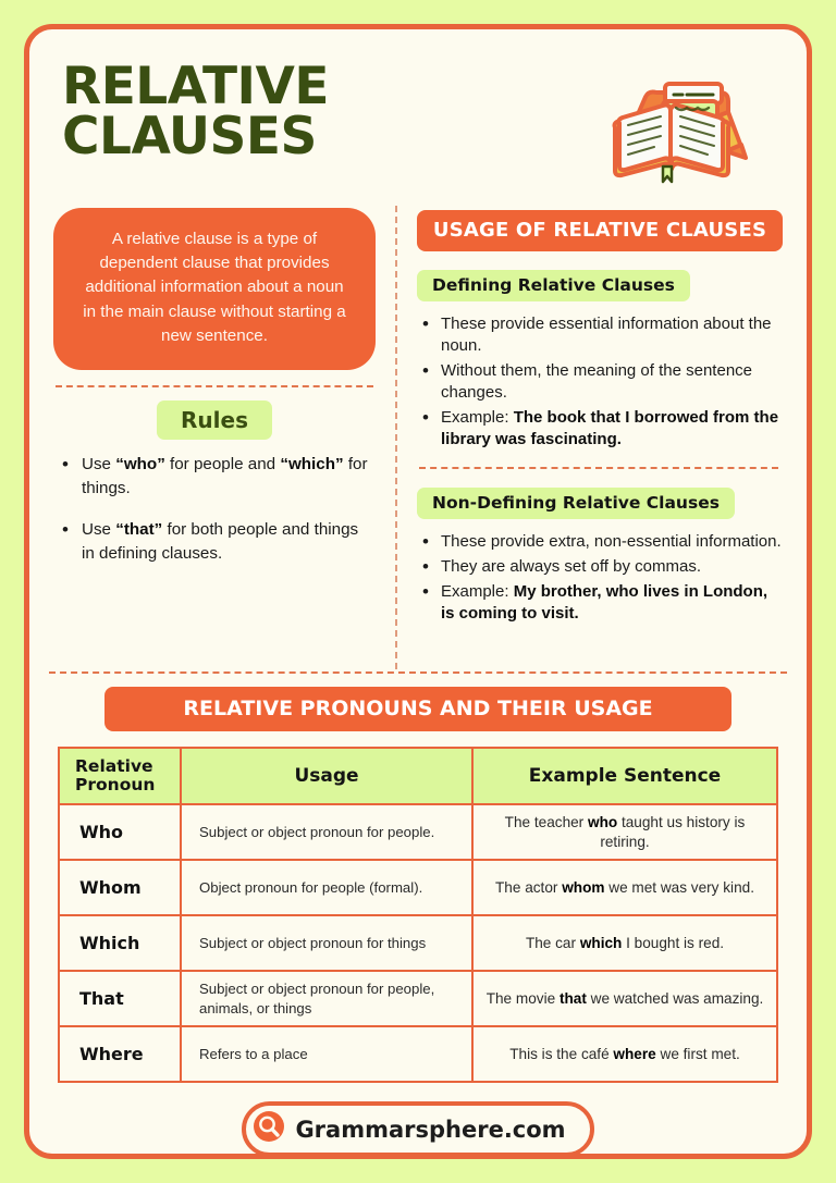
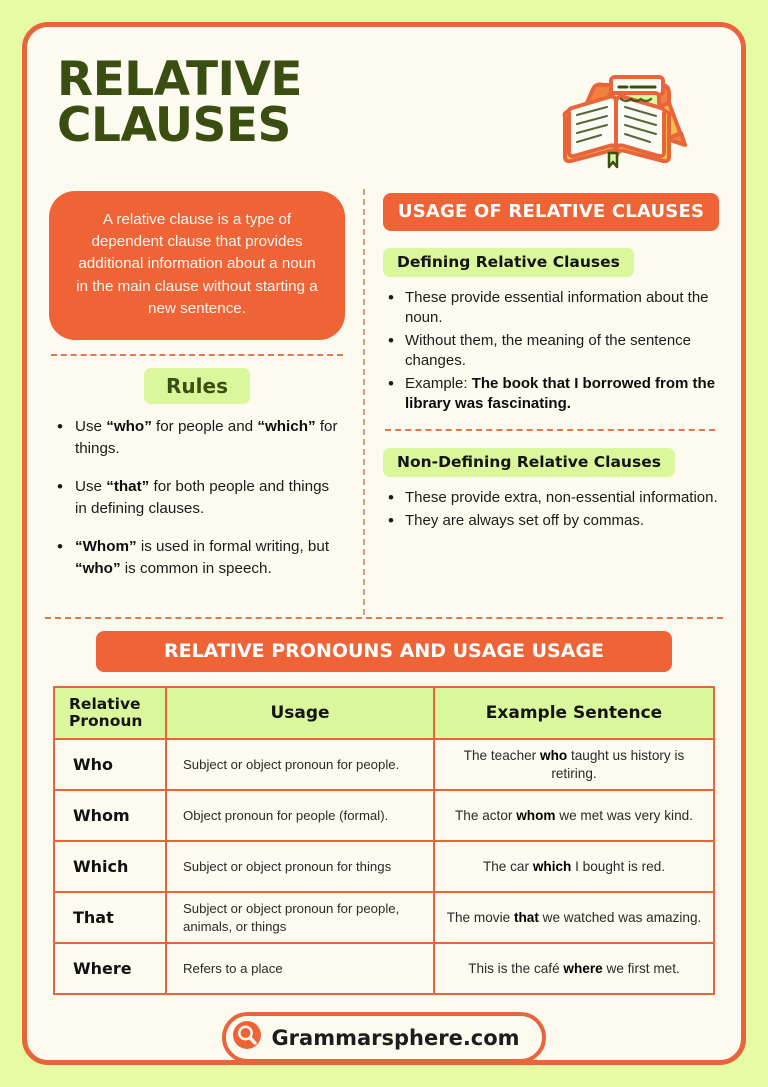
  RELATIVE
  CLAUSES
  A relative clause is a type of dependent clause that provides additional information about a noun in the main clause without starting a new sentence.
  Rules
  Use “who” for people and “which” for things.
  Use “that” for both people and things in defining clauses.
+ “Whom” is used in formal writing, but “who” is common in speech.
  USAGE OF RELATIVE CLAUSES
  Defining Relative Clauses
  These provide essential information about the noun.
  Without them, the meaning of the sentence changes.
  Example: The book that I borrowed from the library was fascinating.
  Non-Defining Relative Clauses
  These provide extra, non-essential information.
  They are always set off by commas.
- Example: My brother, who lives in London, is coming to visit.
- RELATIVE PRONOUNS AND THEIR USAGE
+ RELATIVE PRONOUNS AND USAGE USAGE
  RelativePronoun	Usage	Example Sentence
  Who	Subject or object pronoun for people.	The teacher who taught us history is retiring.
  Whom	Object pronoun for people (formal).	The actor whom we met was very kind.
  Which	Subject or object pronoun for things	The car which I bought is red.
  That	Subject or object pronoun for people, animals, or things	The movie that we watched was amazing.
  Where	Refers to a place	This is the café where we first met.
  Grammarsphere.com
